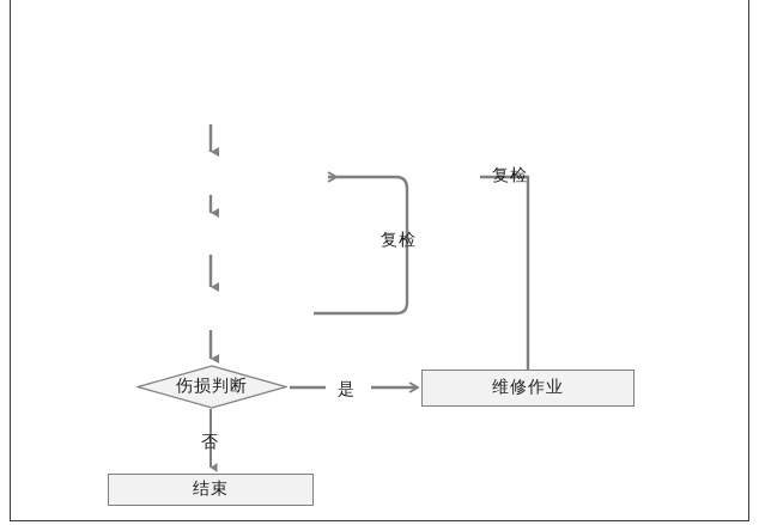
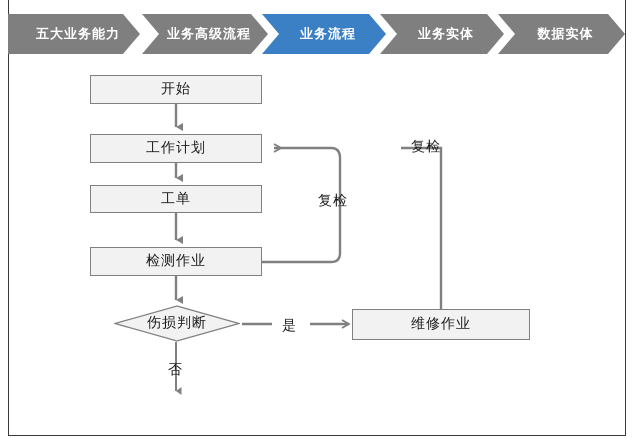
+ 五大业务能力
+ 业务高级流程
+ 业务流程
+ 业务实体
+ 数据实体
+ 开始
+ 工作计划
+ 工单
+ 检测作业
  伤损判断
  维修作业
- 结束
  复检
  复检
  是
  否
